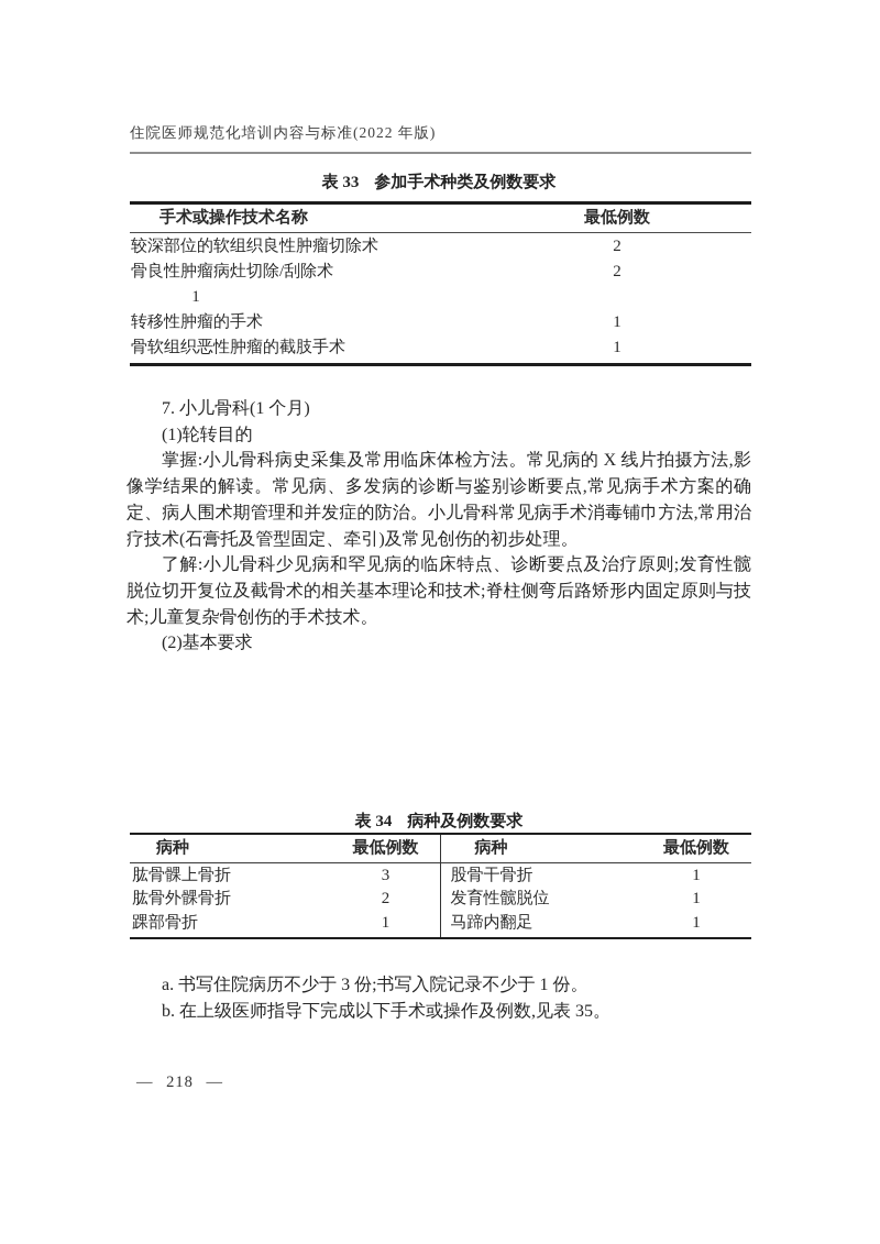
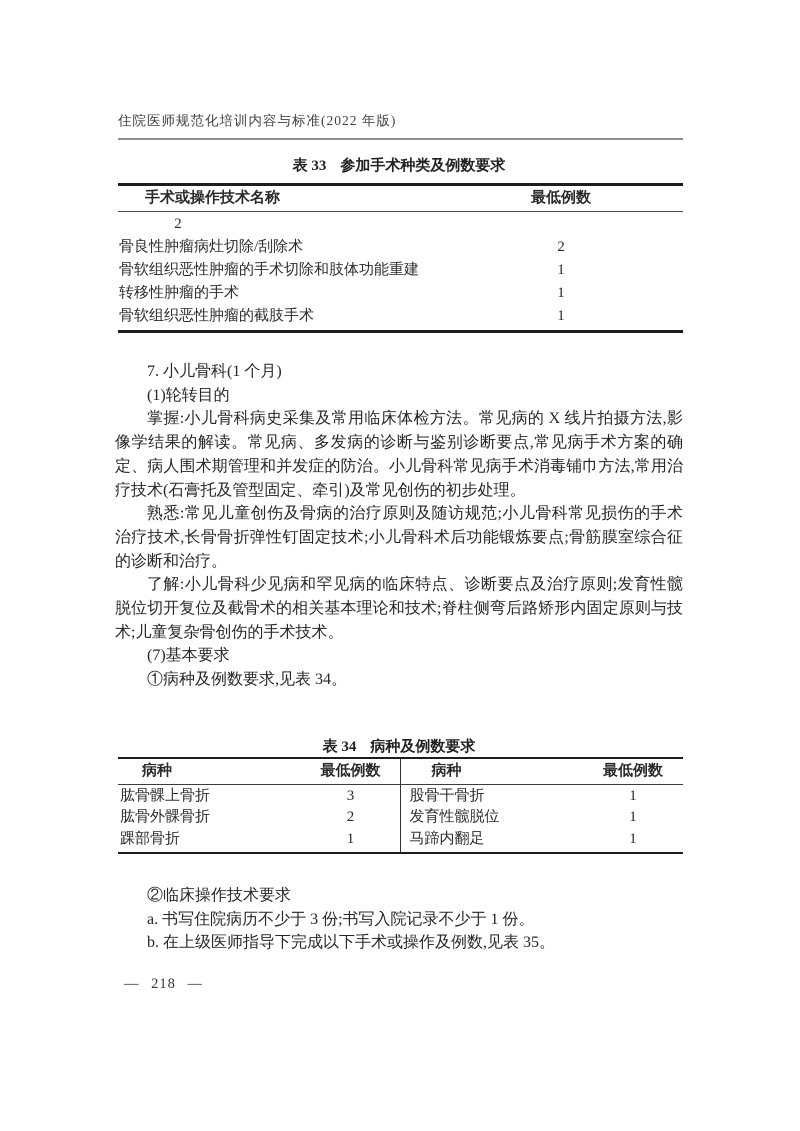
  住院医师规范化培训内容与标准(2022 年版)
  表 33 参加手术种类及例数要求
  手术或操作技术名称
  最低例数
- 较深部位的软组织良性肿瘤切除术
  2
  骨良性肿瘤病灶切除/刮除术
  2
+ 骨软组织恶性肿瘤的手术切除和肢体功能重建
  1
  转移性肿瘤的手术
  1
  骨软组织恶性肿瘤的截肢手术
  1
  7. 小儿骨科(1 个月)
  (1)轮转目的
  掌握:小儿骨科病史采集及常用临床体检方法。常见病的 X 线片拍摄方法,影像学结果的解读。常见病、多发病的诊断与鉴别诊断要点,常见病手术方案的确定、病人围术期管理和并发症的防治。小儿骨科常见病手术消毒铺巾方法,常用治疗技术(石膏托及管型固定、牵引)及常见创伤的初步处理。
+ 熟悉:常见儿童创伤及骨病的治疗原则及随访规范;小儿骨科常见损伤的手术治疗技术,长骨骨折弹性钉固定技术;小儿骨科术后功能锻炼要点;骨筋膜室综合征的诊断和治疗。
  了解:小儿骨科少见病和罕见病的临床特点、诊断要点及治疗原则;发育性髋脱位切开复位及截骨术的相关基本理论和技术;脊柱侧弯后路矫形内固定原则与技术;儿童复杂骨创伤的手术技术。
- (2)基本要求
+ (7)基本要求
+ ①病种及例数要求,见表 34。
  表 34 病种及例数要求
  病种
  最低例数
  病种
  最低例数
  肱骨髁上骨折
  3
  股骨干骨折
  1
  肱骨外髁骨折
  2
  发育性髋脱位
  1
  踝部骨折
  1
  马蹄内翻足
  1
+ ②临床操作技术要求
  a. 书写住院病历不少于 3 份;书写入院记录不少于 1 份。
  b. 在上级医师指导下完成以下手术或操作及例数,见表 35。
  — 218 —
